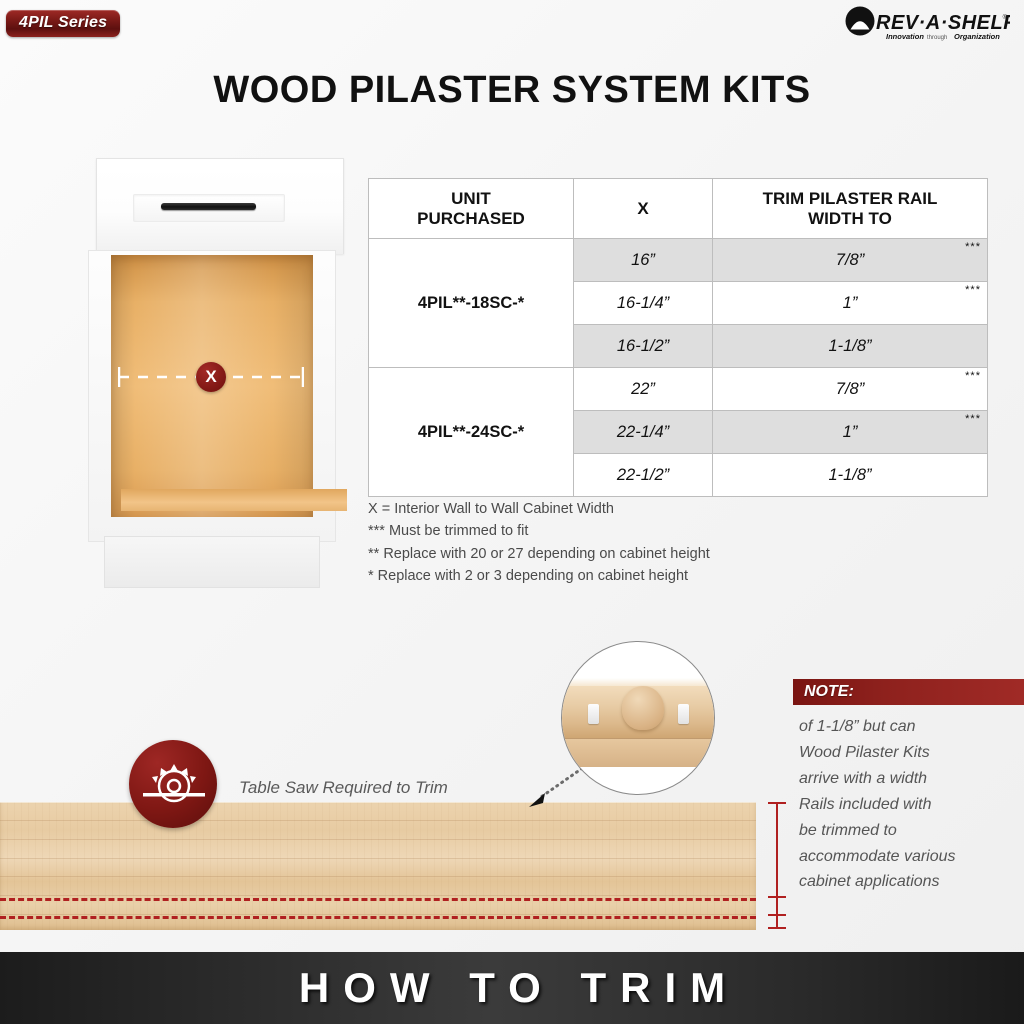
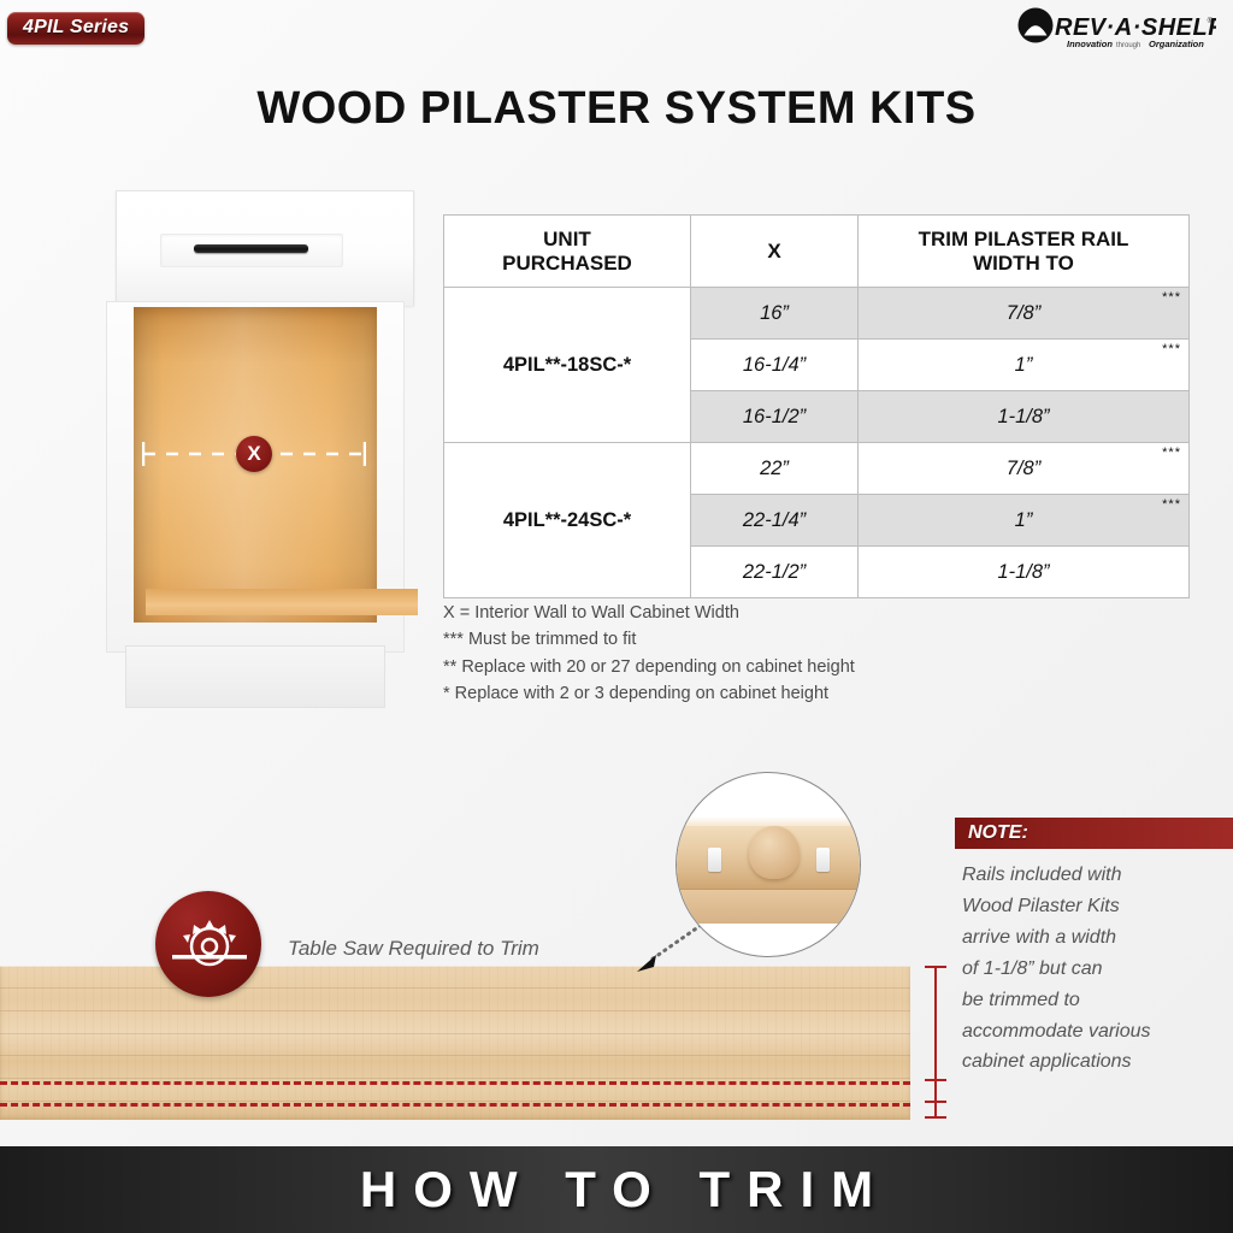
  4PIL Series
  REV·A·SHELF
  Innovation
  Organization
  WOOD PILASTER SYSTEM KITS
  X
  UNIT PURCHASED	X	TRIM PILASTER RAIL WIDTH TO
  4PIL**-18SC-*	16”	7/8” ***
  16-1/4”	1” ***
  16-1/2”	1-1/8”
  4PIL**-24SC-*	22”	7/8” ***
  22-1/4”	1” ***
  22-1/2”	1-1/8”
  X = Interior Wall to Wall Cabinet Width
  *** Must be trimmed to fit
  ** Replace with 20 or 27 depending on cabinet height
  * Replace with 2 or 3 depending on cabinet height
  Table Saw Required to Trim
  NOTE:
- of 1-1/8” but can
+ Rails included with
  Wood Pilaster Kits
  arrive with a width
- Rails included with
+ of 1-1/8” but can
  be trimmed to
  accommodate various
  cabinet applications
  HOW TO TRIM
